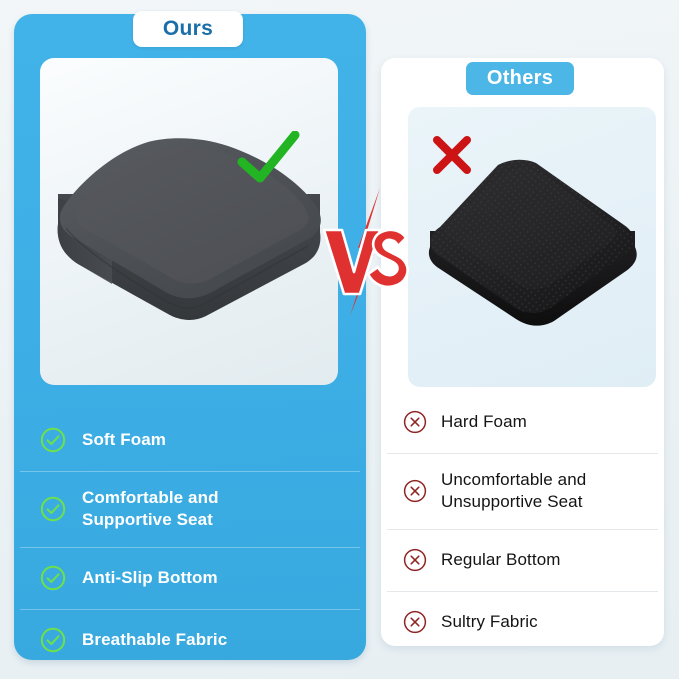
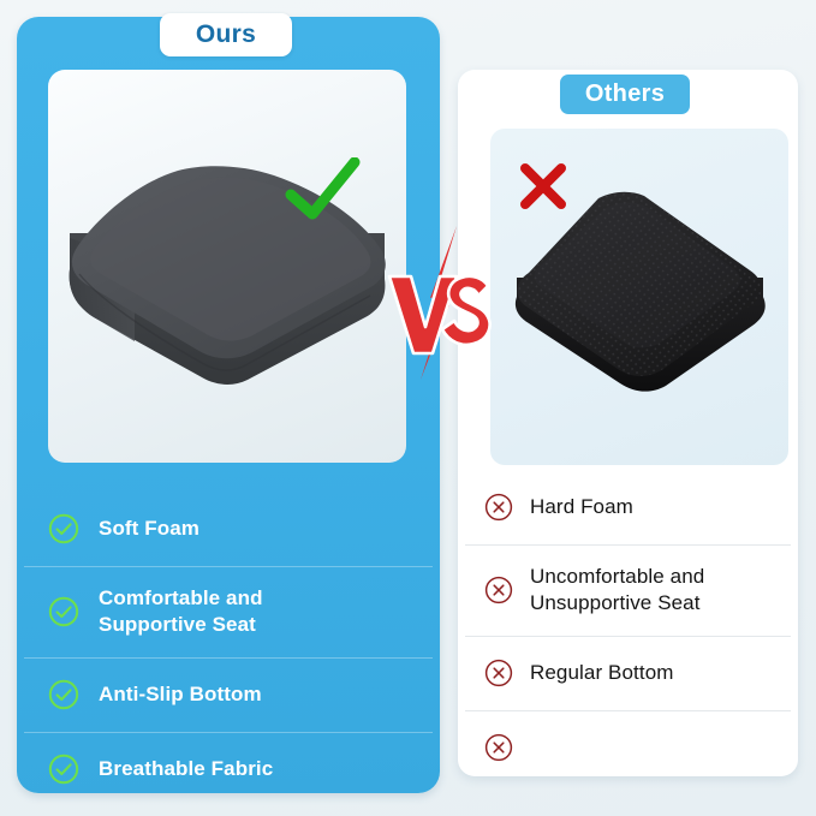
  Soft Foam
  Comfortable and
  Supportive Seat
  Anti-Slip Bottom
  Breathable Fabric
  Hard Foam
  Uncomfortable and
  Unsupportive Seat
  Regular Bottom
- Sultry Fabric
  Ours
  Others
